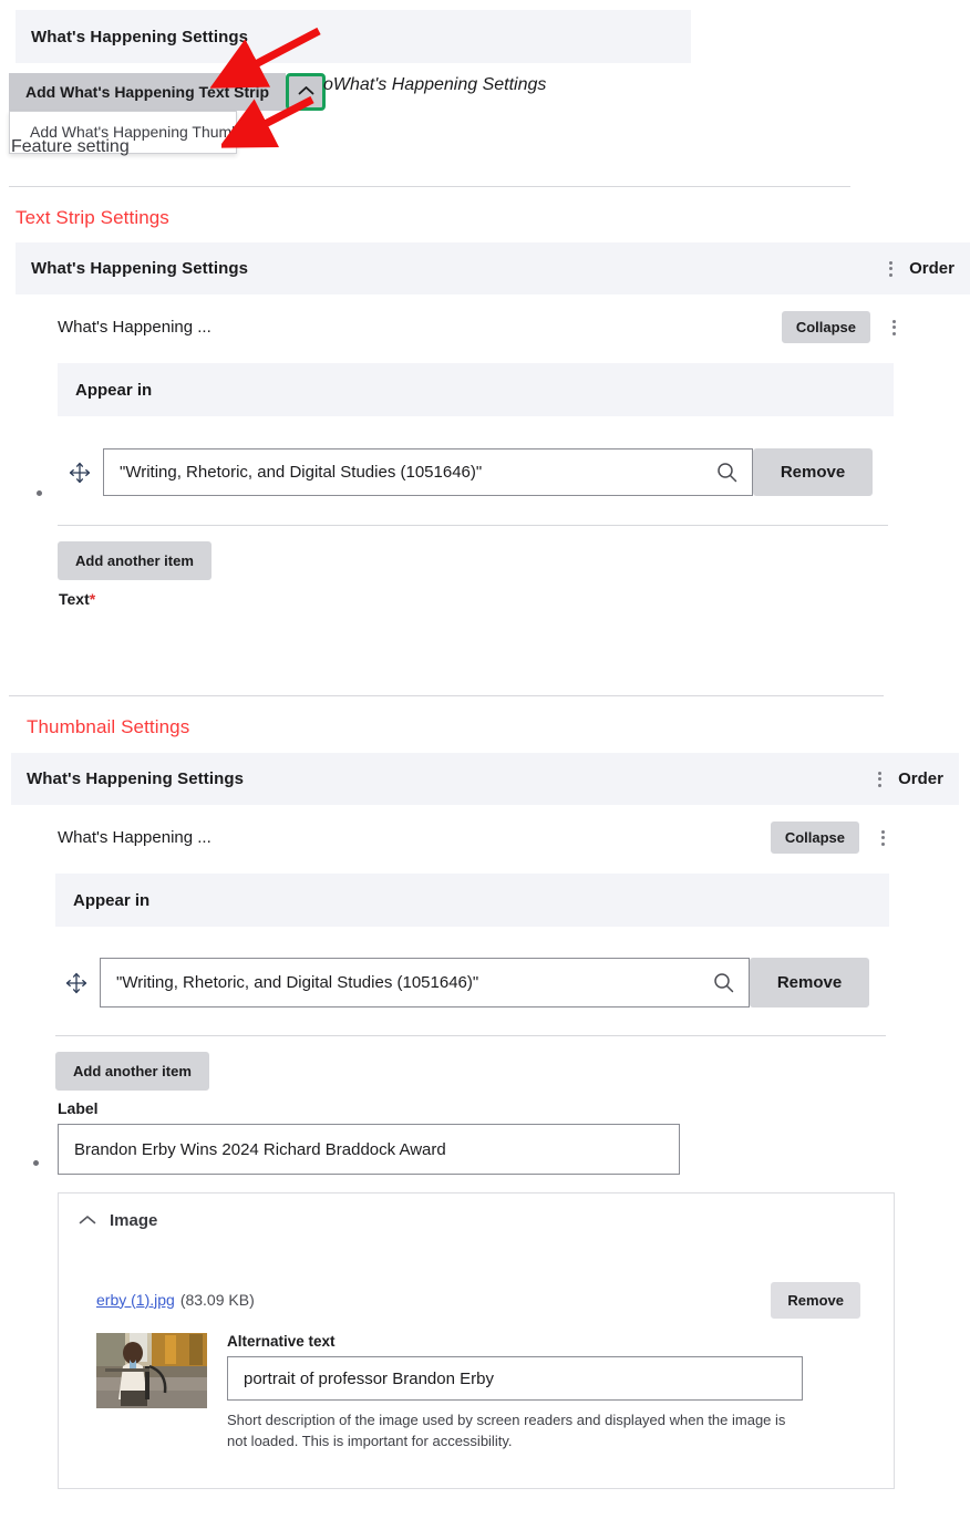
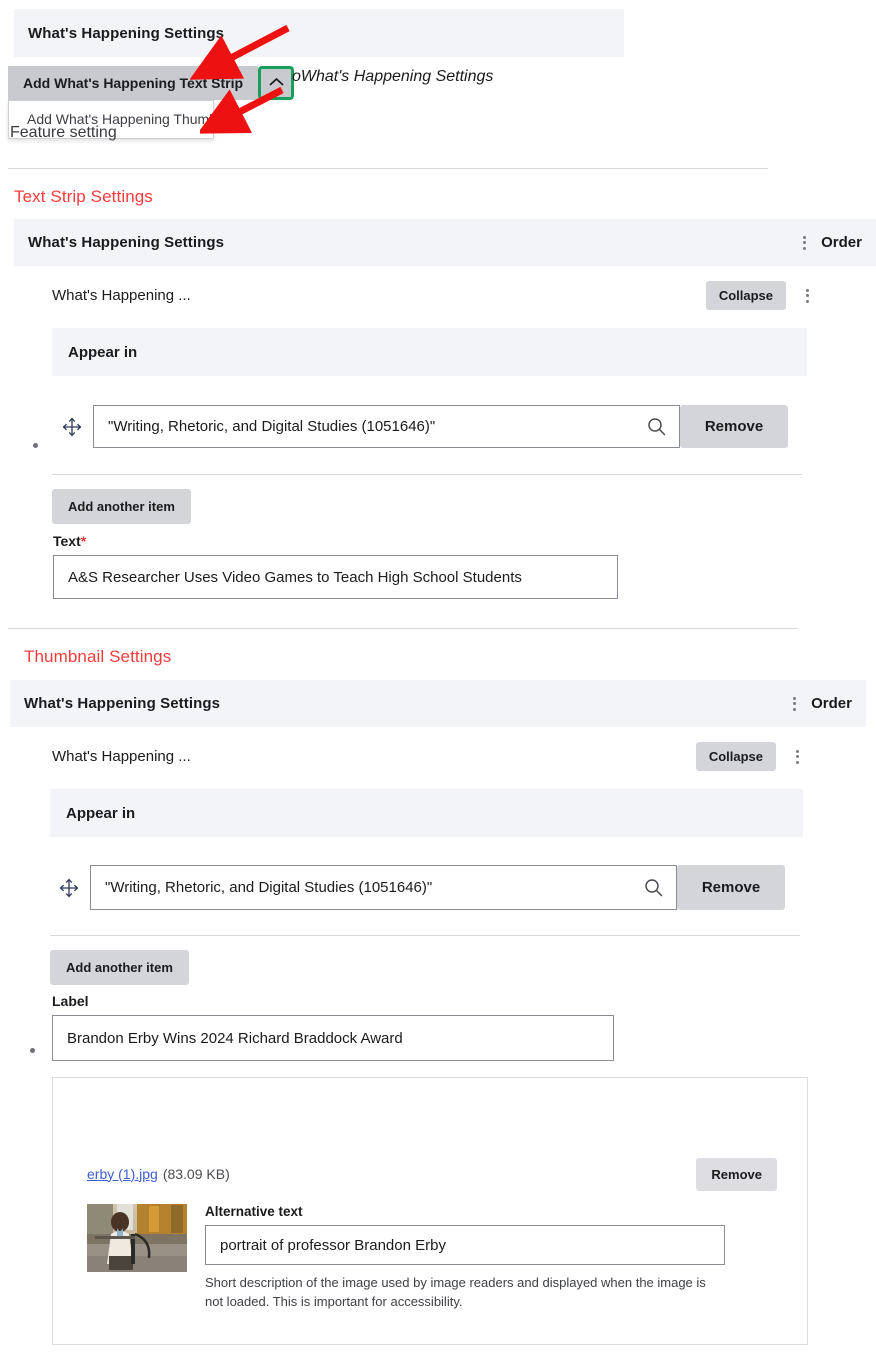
  What's Happening Settings
  Add What's Happening Text Strip
  Add What's Happening Thum
  oWhat's Happening Settings
  Feature setting
  Text Strip Settings
  What's Happening Settings
  Order
  What's Happening ...
  Collapse
  Appear in
  "Writing, Rhetoric, and Digital Studies (1051646)"
  Remove
  Add another item
  Text*
+ A&S Researcher Uses Video Games to Teach High School Students
  Thumbnail Settings
  What's Happening Settings
  Order
  What's Happening ...
  Collapse
  Appear in
  "Writing, Rhetoric, and Digital Studies (1051646)"
  Remove
  Add another item
  Label
  Brandon Erby Wins 2024 Richard Braddock Award
- Image
  erby (1).jpg (83.09 KB)
  Remove
  Alternative text
  portrait of professor Brandon Erby
- Short description of the image used by screen readers and displayed when the image is not loaded. This is important for accessibility.
+ Short description of the image used by image readers and displayed when the image is not loaded. This is important for accessibility.
